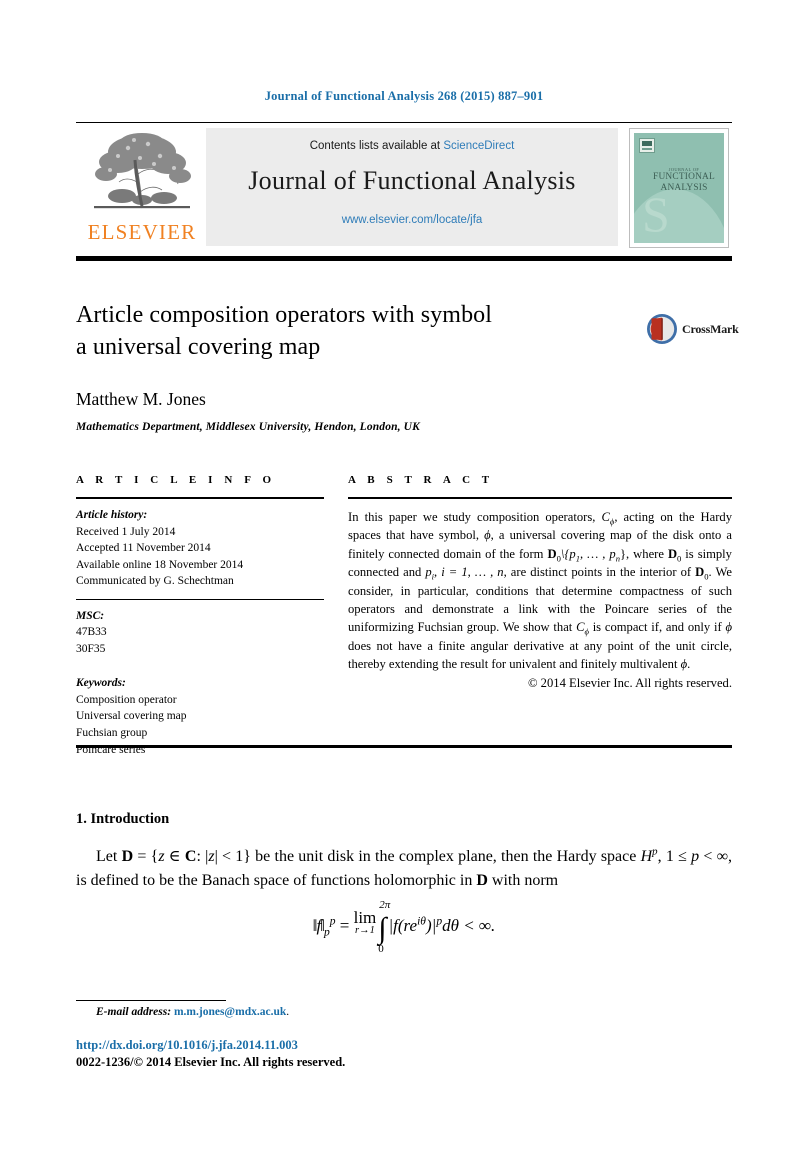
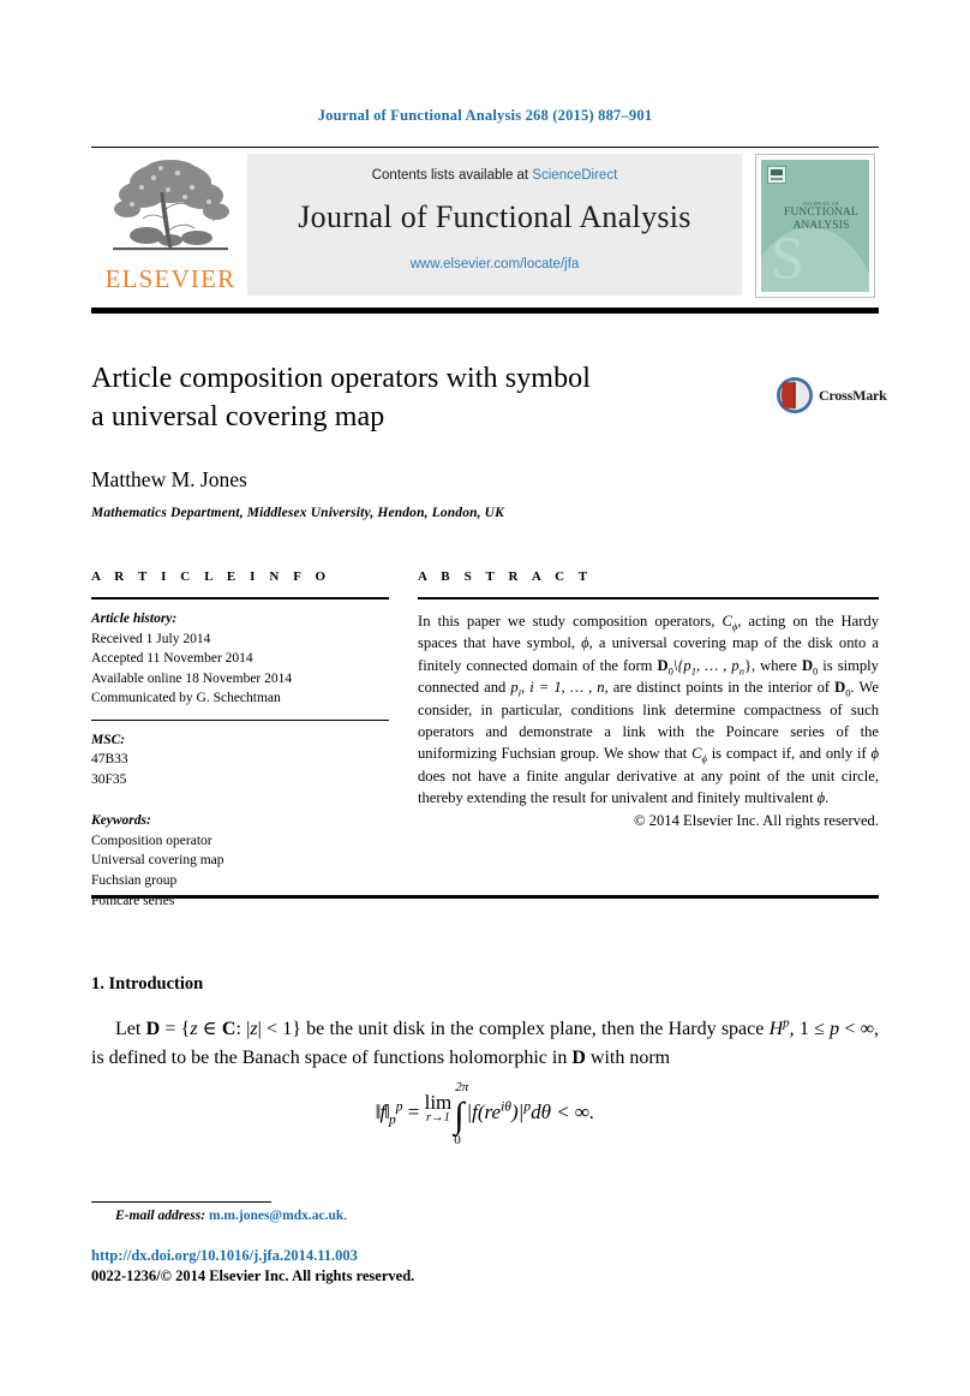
  Journal of Functional Analysis 268 (2015) 887–901
  ELSEVIER
  Contents lists available at ScienceDirect
  Journal of Functional Analysis
  www.elsevier.com/locate/jfa
  S
  FUNCTIONAL
  ANALYSIS
  Article composition operators with symbol
  a universal covering map
  CrossMark
  Matthew M. Jones
  Mathematics Department, Middlesex University, Hendon, London, UK
  A R T I C L E I N F O
  Article history:
  Received 1 July 2014
  Accepted 11 November 2014
  Available online 18 November 2014
  Communicated by G. Schechtman
  MSC:
  47B33
  30F35
  Keywords:
  Composition operator
  Universal covering map
  Fuchsian group
  Poincare series
  A B S T R A C T
- In this paper we study composition operators, Cϕ, acting on the Hardy spaces that have symbol, ϕ, a universal covering map of the disk onto a finitely connected domain of the form D0\{p1, … , pn}, where D0 is simply connected and pi, i = 1, … , n, are distinct points in the interior of D0. We consider, in particular, conditions that determine compactness of such operators and demonstrate a link with the Poincare series of the uniformizing Fuchsian group. We show that Cϕ is compact if, and only if ϕ does not have a finite angular derivative at any point of the unit circle, thereby extending the result for univalent and finitely multivalent ϕ.
+ In this paper we study composition operators, Cϕ, acting on the Hardy spaces that have symbol, ϕ, a universal covering map of the disk onto a finitely connected domain of the form D0\{p1, … , pn}, where D0 is simply connected and pi, i = 1, … , n, are distinct points in the interior of D0. We consider, in particular, conditions link determine compactness of such operators and demonstrate a link with the Poincare series of the uniformizing Fuchsian group. We show that Cϕ is compact if, and only if ϕ does not have a finite angular derivative at any point of the unit circle, thereby extending the result for univalent and finitely multivalent ϕ.
  © 2014 Elsevier Inc. All rights reserved.
  1. Introduction
  Let D = {z ∈ C: |z| < 1} be the unit disk in the complex plane, then the Hardy space Hp, 1 ≤ p < ∞, is defined to be the Banach space of functions holomorphic in D with norm
  ‖f‖pp = lim
  r→1
  ∫
  2π
  0
  |f(reiθ)|pdθ < ∞.
  E-mail address: m.m.jones@mdx.ac.uk.
  http://dx.doi.org/10.1016/j.jfa.2014.11.003
  0022-1236/© 2014 Elsevier Inc. All rights reserved.
